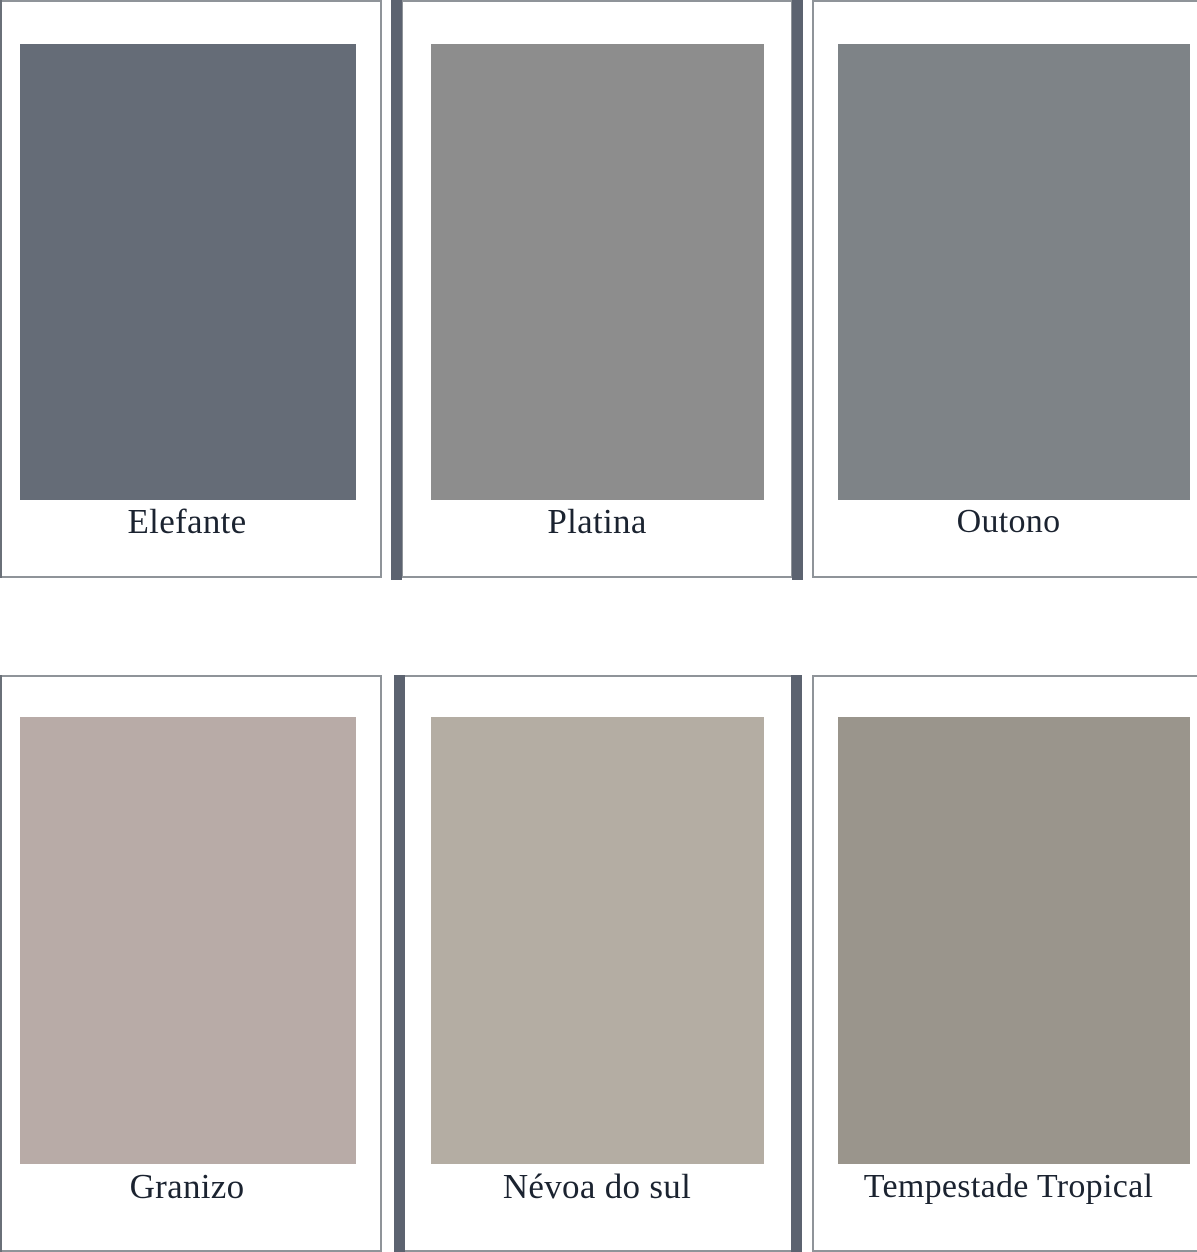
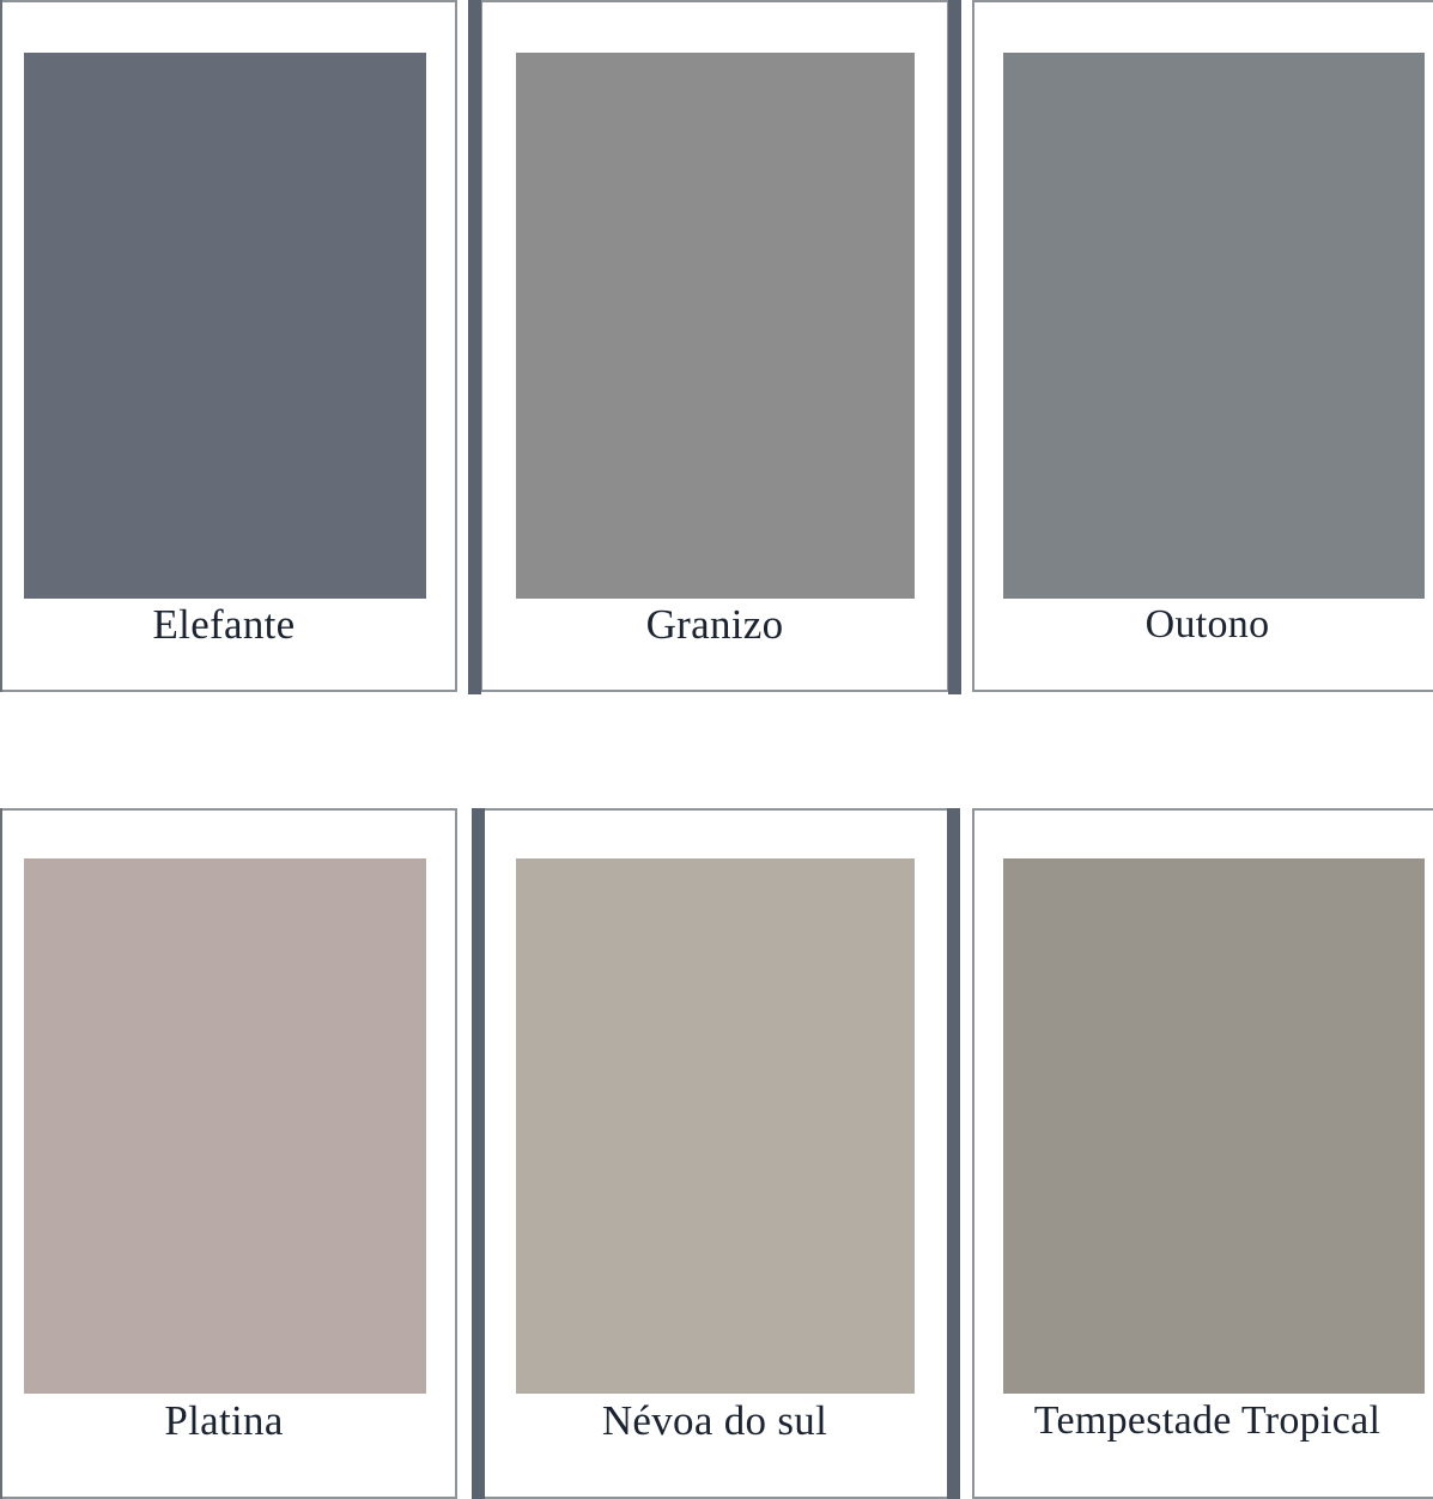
  Elefante
- Platina
+ Granizo
  Outono
- Granizo
+ Platina
  Névoa do sul
  Tempestade Tropical
